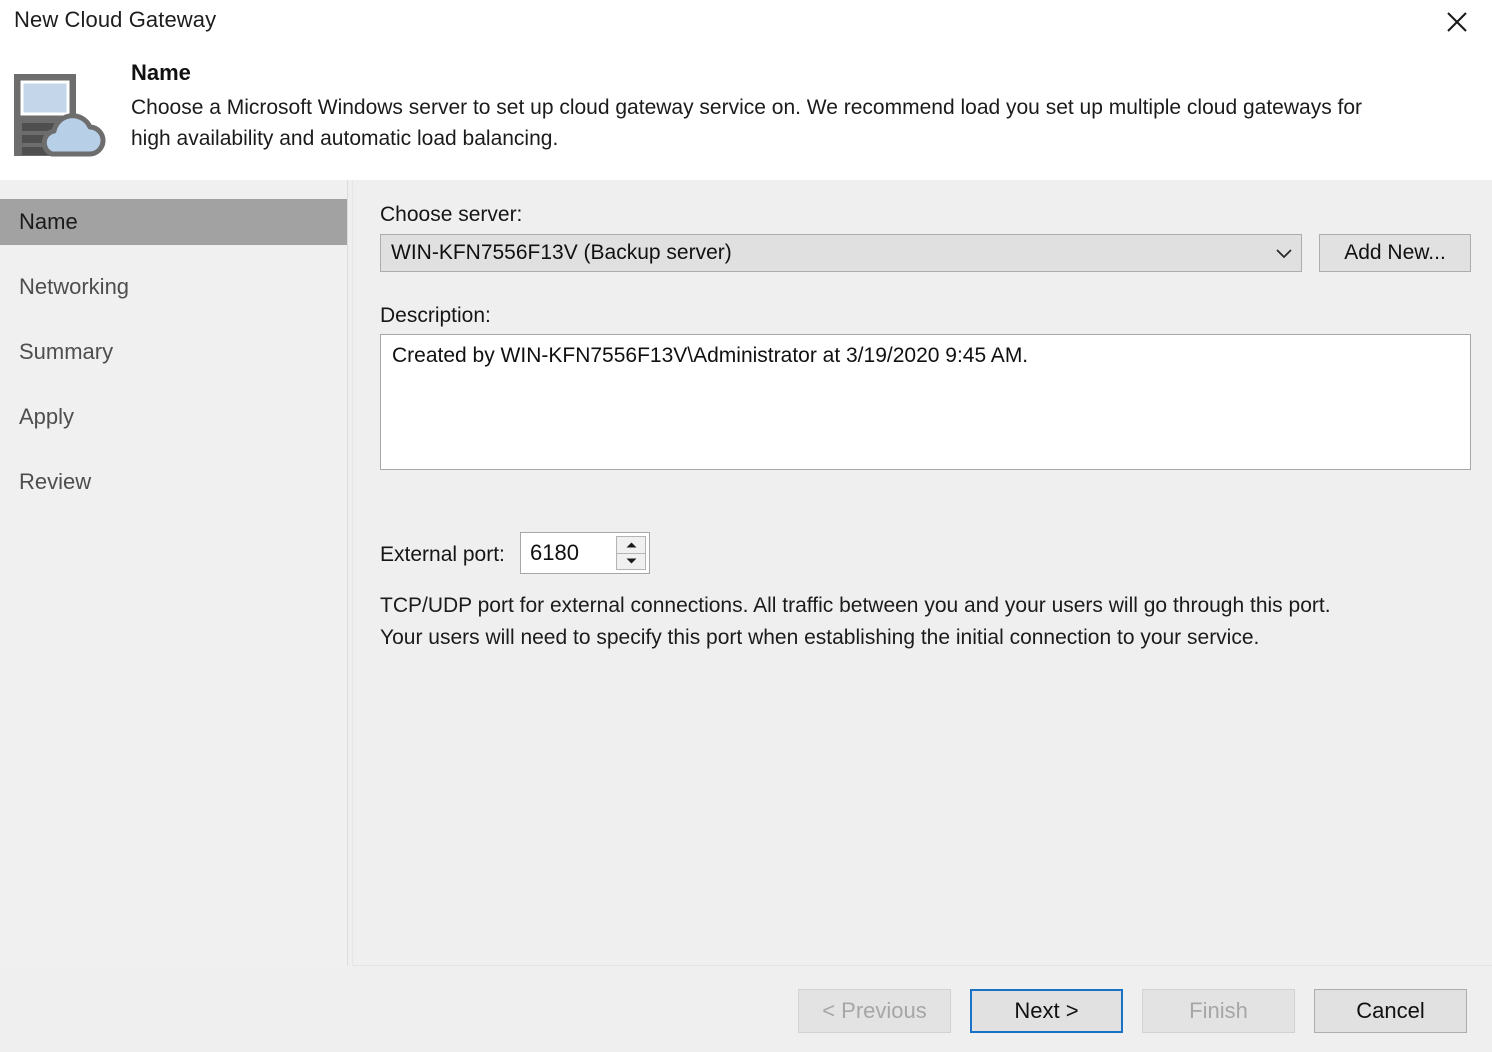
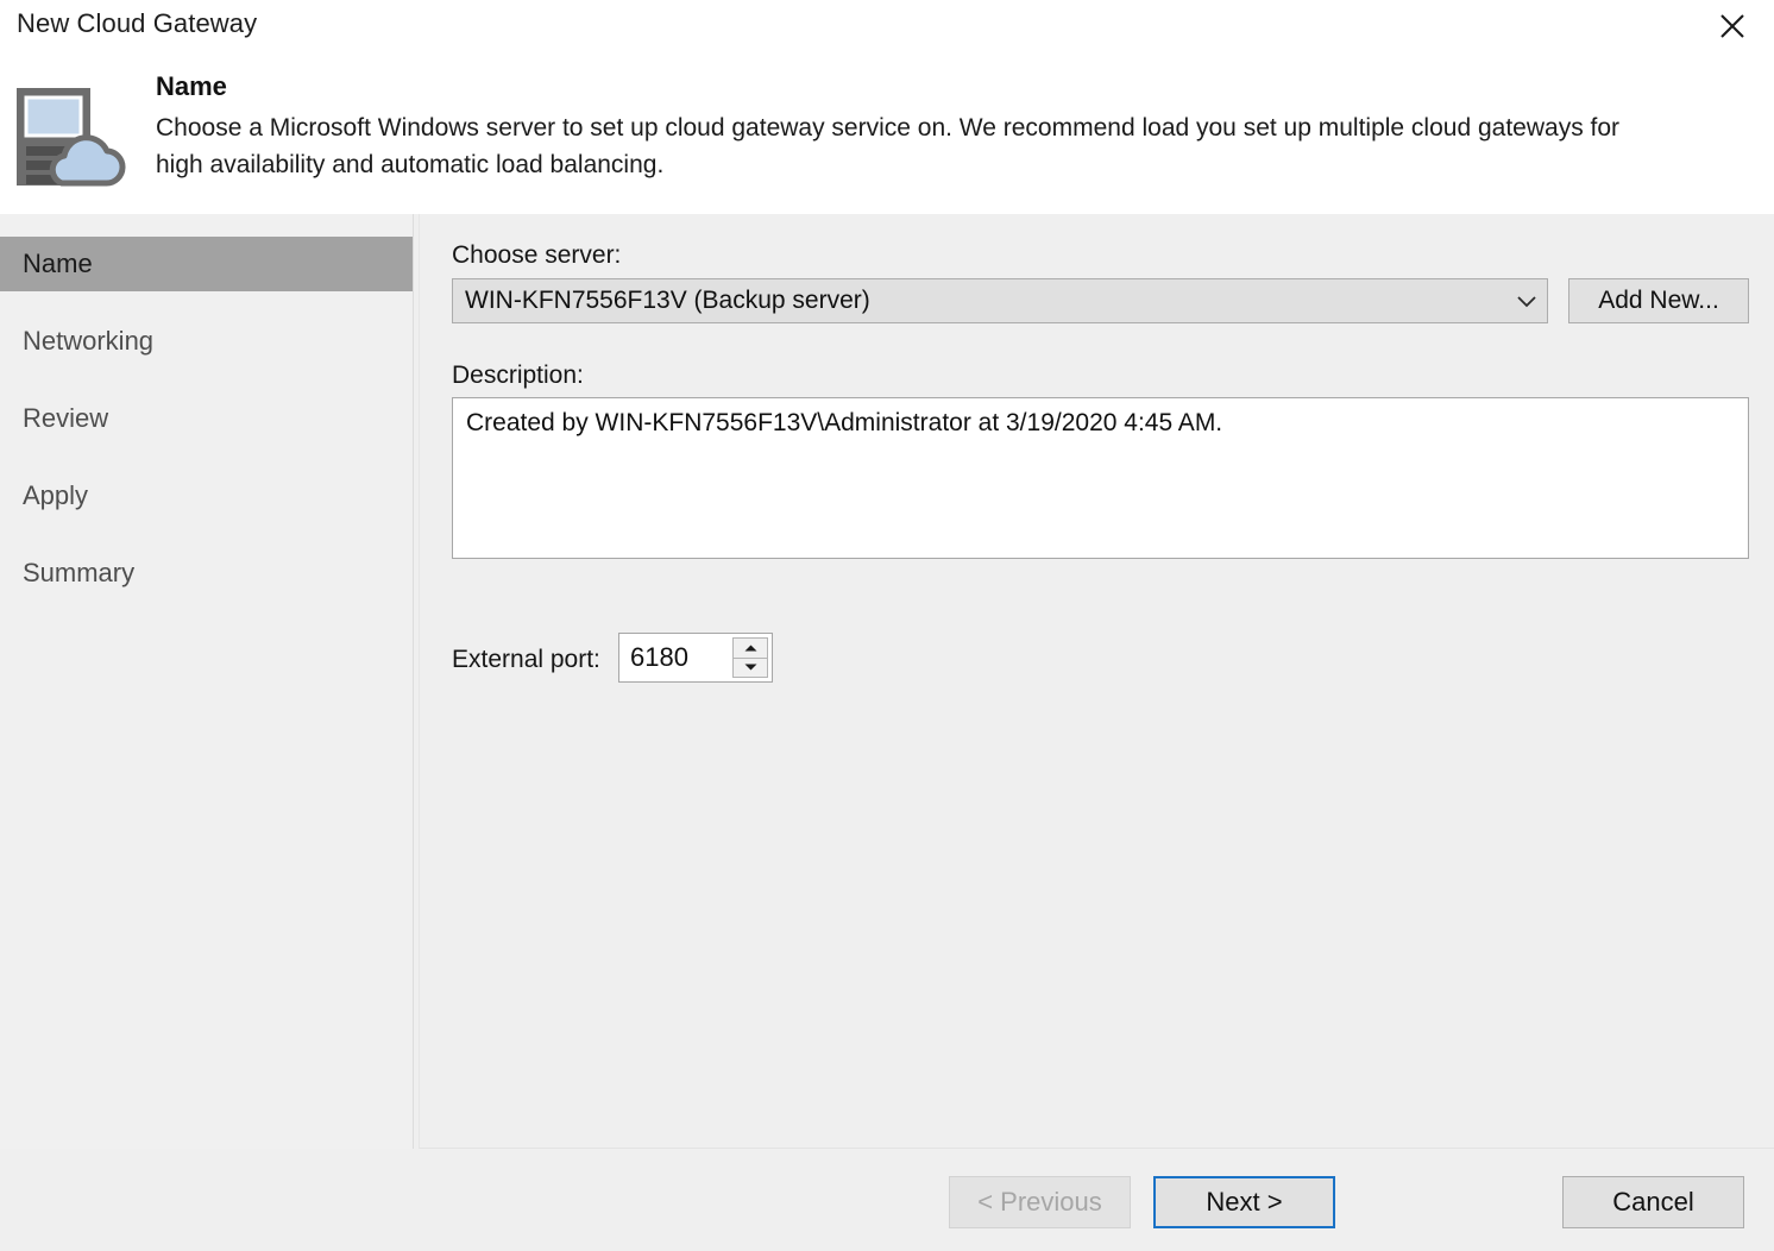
  New Cloud Gateway
  Name
  Choose a Microsoft Windows server to set up cloud gateway service on. We recommend load you set up multiple cloud gateways for high availability and automatic load balancing.
  Name
  Networking
- Summary
+ Review
  Apply
- Review
+ Summary
  Choose server:
  WIN-KFN7556F13V (Backup server)
  Add New...
  Description:
- Created by WIN-KFN7556F13V\Administrator at 3/19/2020 9:45 AM.
+ Created by WIN-KFN7556F13V\Administrator at 3/19/2020 4:45 AM.
  External port:
  6180
- TCP/UDP port for external connections. All traffic between you and your users will go through this port.
- Your users will need to specify this port when establishing the initial connection to your service.
  < Previous
  Next >
- Finish
  Cancel
